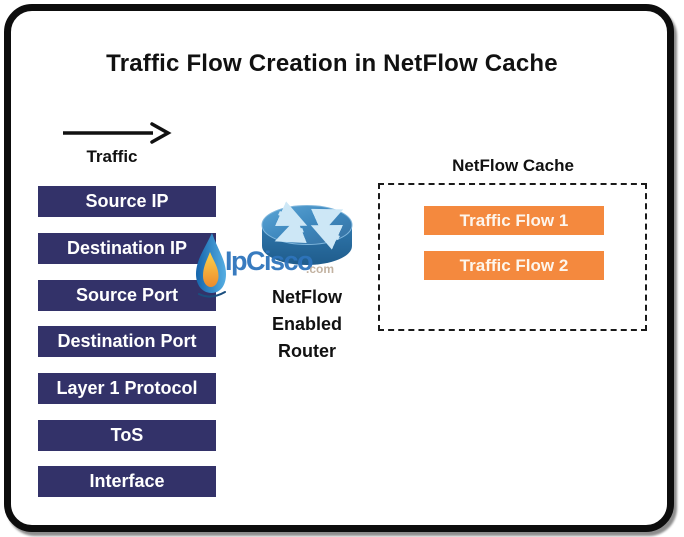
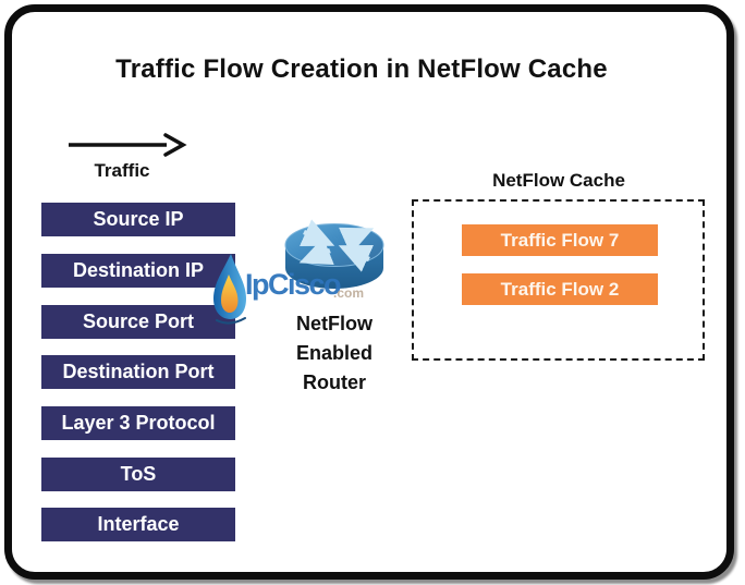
  Traffic Flow Creation in NetFlow Cache
  Traffic
  Source IP
  Destination IP
  Source Port
  Destination Port
- Layer 1 Protocol
+ Layer 3 Protocol
  ToS
  Interface
  NetFlow
  Enabled
  Router
  NetFlow Cache
- Traffic Flow 1
+ Traffic Flow 7
  Traffic Flow 2
  IpCisco
  .com
